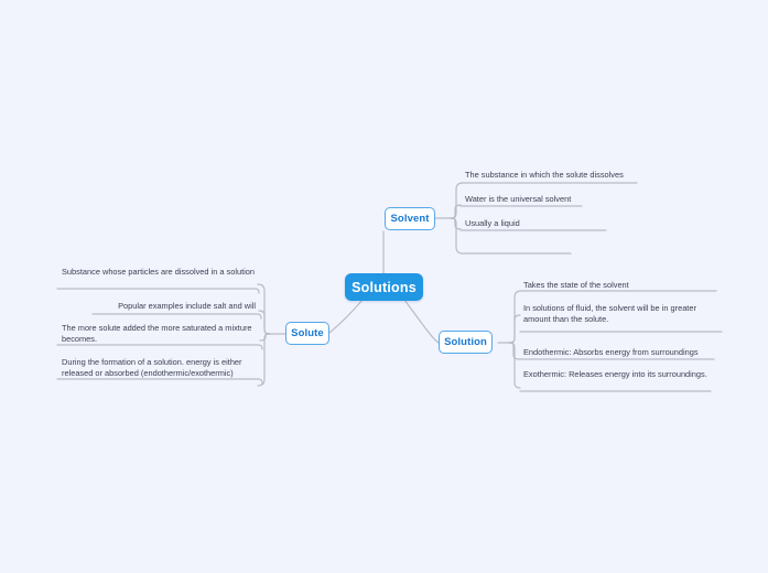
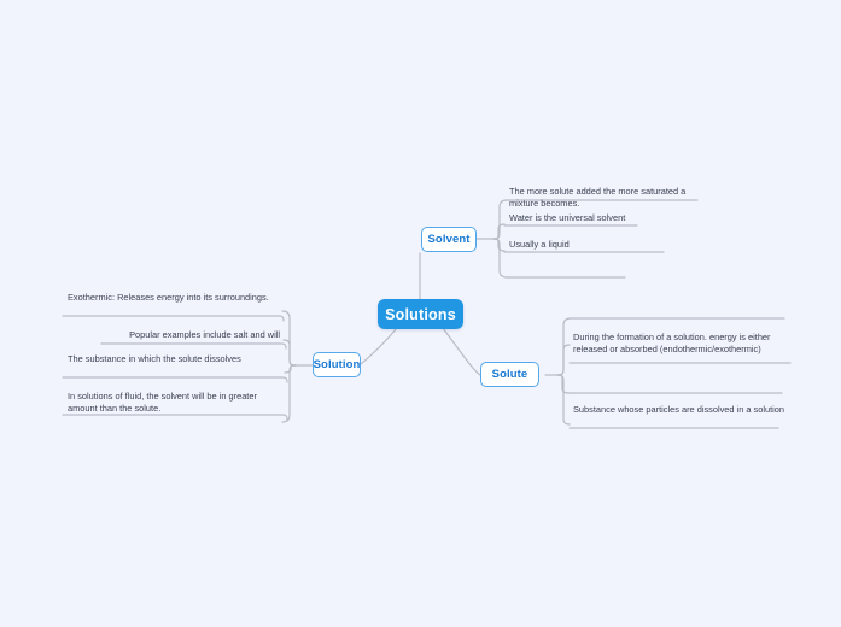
  Solutions
  Solvent
- The substance in which the solute dissolves
+ The more solute added the more saturated a mixture becomes.
  Water is the universal solvent
  Usually a liquid
- Solute
+ Solution
- Substance whose particles are dissolved in a solution
+ Exothermic: Releases energy into its surroundings.
  Popular examples include salt and will
- The more solute added the more saturated a mixture becomes.
+ The substance in which the solute dissolves
- During the formation of a solution. energy is either released or absorbed (endothermic/exothermic)
+ In solutions of fluid, the solvent will be in greater amount than the solute.
- Solution
+ Solute
- Takes the state of the solvent
- In solutions of fluid, the solvent will be in greater amount than the solute.
+ During the formation of a solution. energy is either released or absorbed (endothermic/exothermic)
- Endothermic: Absorbs energy from surroundings
- Exothermic: Releases energy into its surroundings.
+ Substance whose particles are dissolved in a solution
